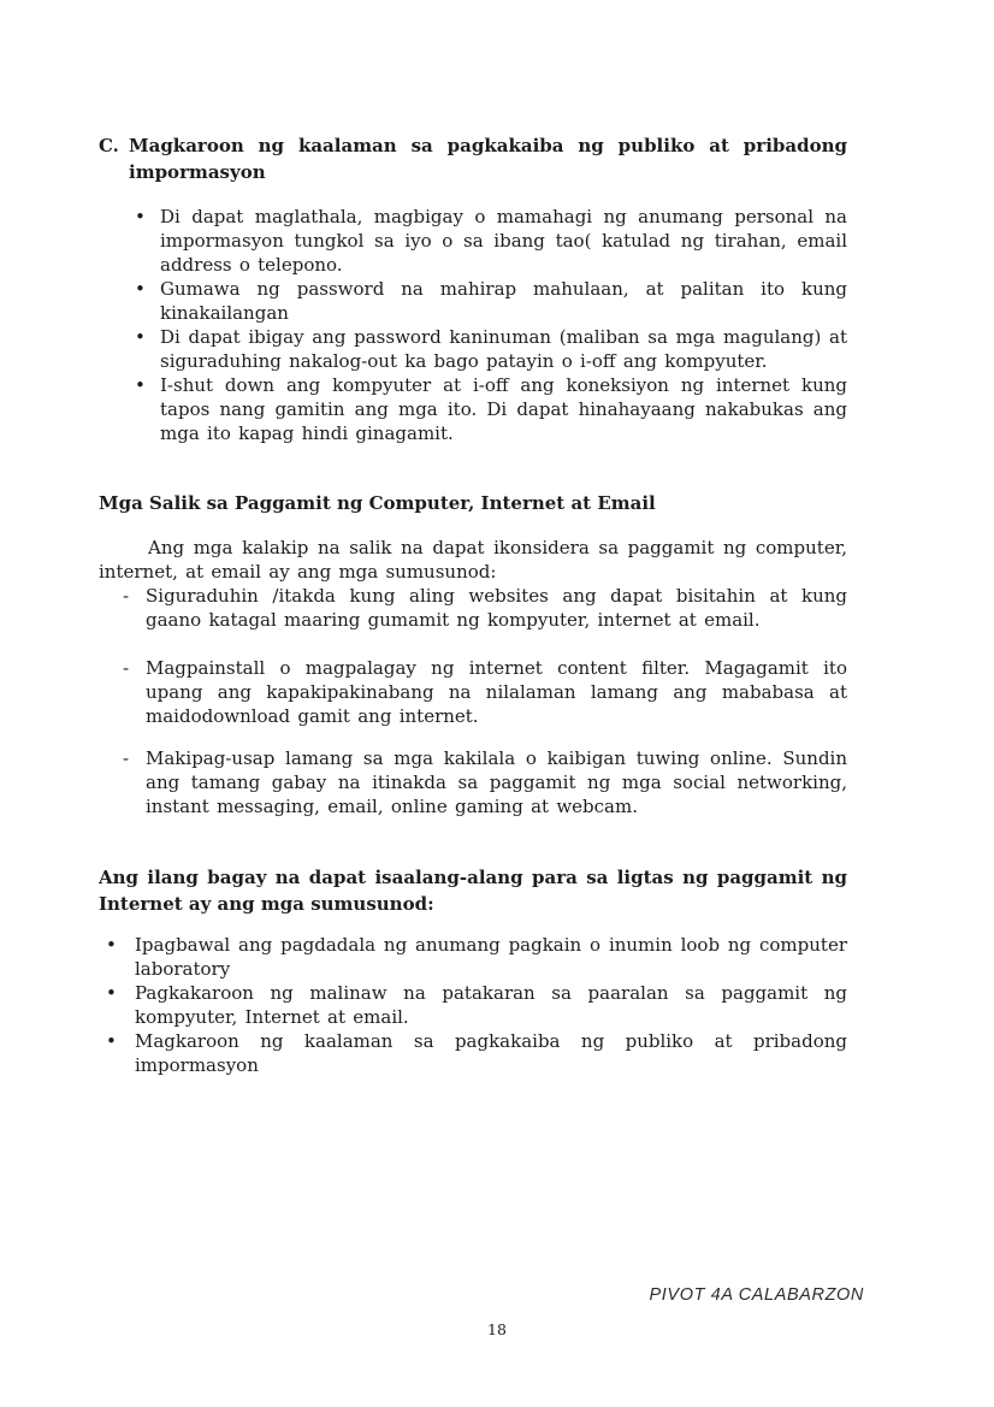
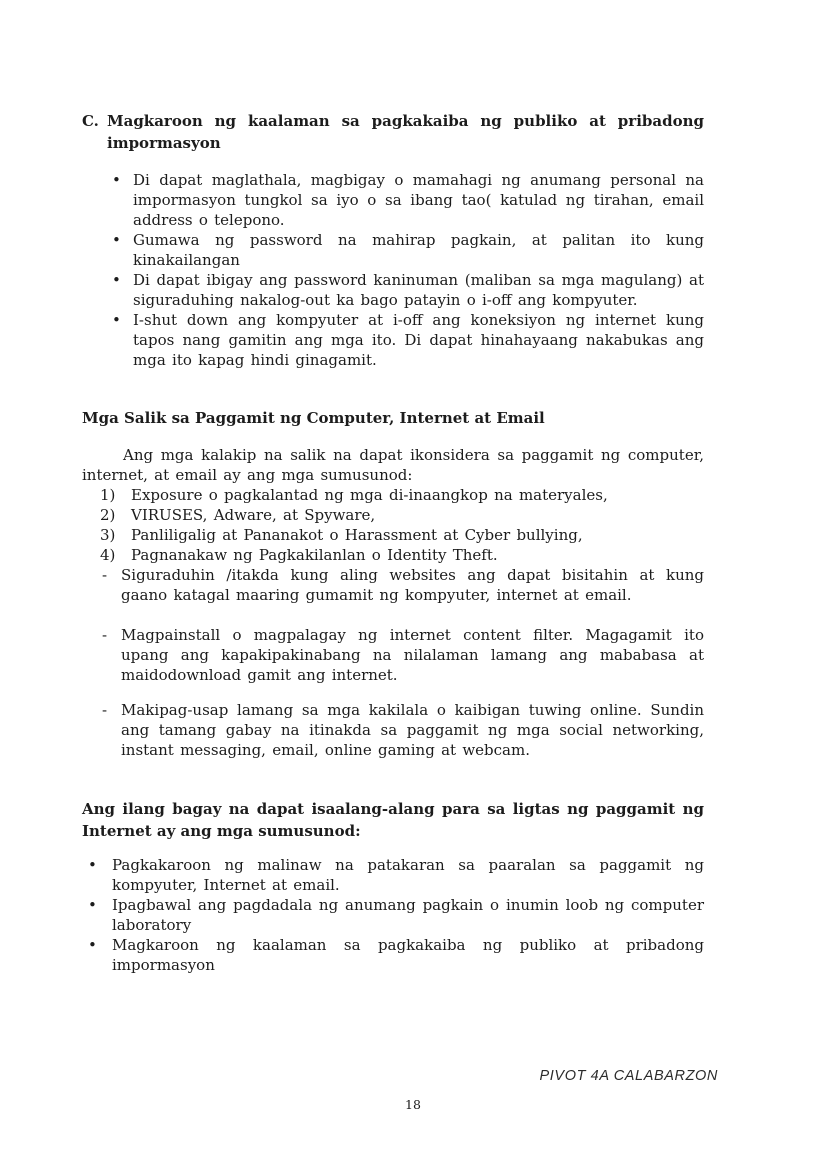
  C.
  Magkaroon ng kaalaman sa pagkakaiba ng publiko at pribadong impormasyon
  •
  Di dapat maglathala, magbigay o mamahagi ng anumang personal na impormasyon tungkol sa iyo o sa ibang tao( katulad ng tirahan, email address o telepono.
  •
- Gumawa ng password na mahirap mahulaan, at palitan ito kung kinakailangan
+ Gumawa ng password na mahirap pagkain, at palitan ito kung kinakailangan
  •
  Di dapat ibigay ang password kaninuman (maliban sa mga magulang) at siguraduhing nakalog-out ka bago patayin o i-off ang kompyuter.
  •
  I-shut down ang kompyuter at i-off ang koneksiyon ng internet kung tapos nang gamitin ang mga ito. Di dapat hinahayaang nakabukas ang mga ito kapag hindi ginagamit.
  Mga Salik sa Paggamit ng Computer, Internet at Email
  Ang mga kalakip na salik na dapat ikonsidera sa paggamit ng computer, internet, at email ay ang mga sumusunod:
+ 1)
+ Exposure o pagkalantad ng mga di-inaangkop na materyales,
+ 2)
+ VIRUSES, Adware, at Spyware,
+ 3)
+ Panliligalig at Pananakot o Harassment at Cyber bullying,
+ 4)
+ Pagnanakaw ng Pagkakilanlan o Identity Theft.
  -
  Siguraduhin /itakda kung aling websites ang dapat bisitahin at kung gaano katagal maaring gumamit ng kompyuter, internet at email.
  -
  Magpainstall o magpalagay ng internet content filter. Magagamit ito upang ang kapakipakinabang na nilalaman lamang ang mababasa at maidodownload gamit ang internet.
  -
  Makipag-usap lamang sa mga kakilala o kaibigan tuwing online. Sundin ang tamang gabay na itinakda sa paggamit ng mga social networking, instant messaging, email, online gaming at webcam.
  Ang ilang bagay na dapat isaalang-alang para sa ligtas ng paggamit ng Internet ay ang mga sumusunod:
  •
- Ipagbawal ang pagdadala ng anumang pagkain o inumin loob ng computer laboratory
+ Pagkakaroon ng malinaw na patakaran sa paaralan sa paggamit ng kompyuter, Internet at email.
  •
- Pagkakaroon ng malinaw na patakaran sa paaralan sa paggamit ng kompyuter, Internet at email.
+ Ipagbawal ang pagdadala ng anumang pagkain o inumin loob ng computer laboratory
  •
  Magkaroon ng kaalaman sa pagkakaiba ng publiko at pribadong impormasyon
  PIVOT 4A CALABARZON
  18
